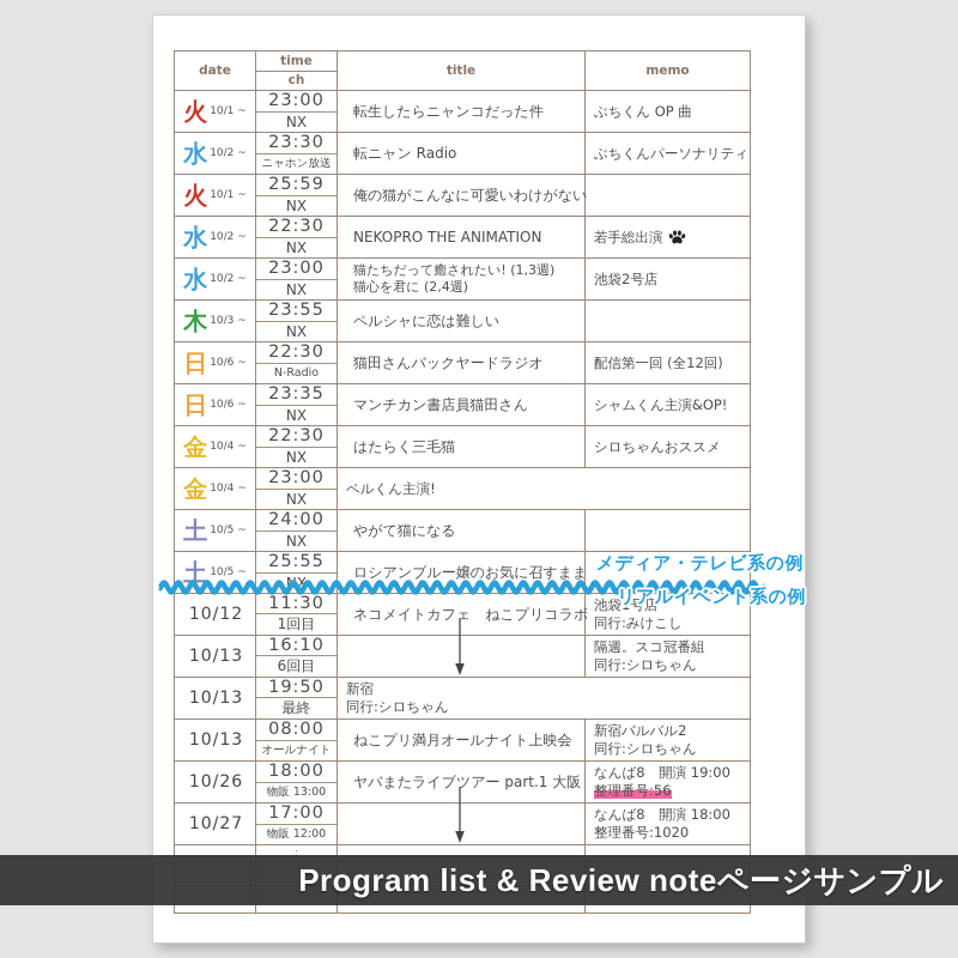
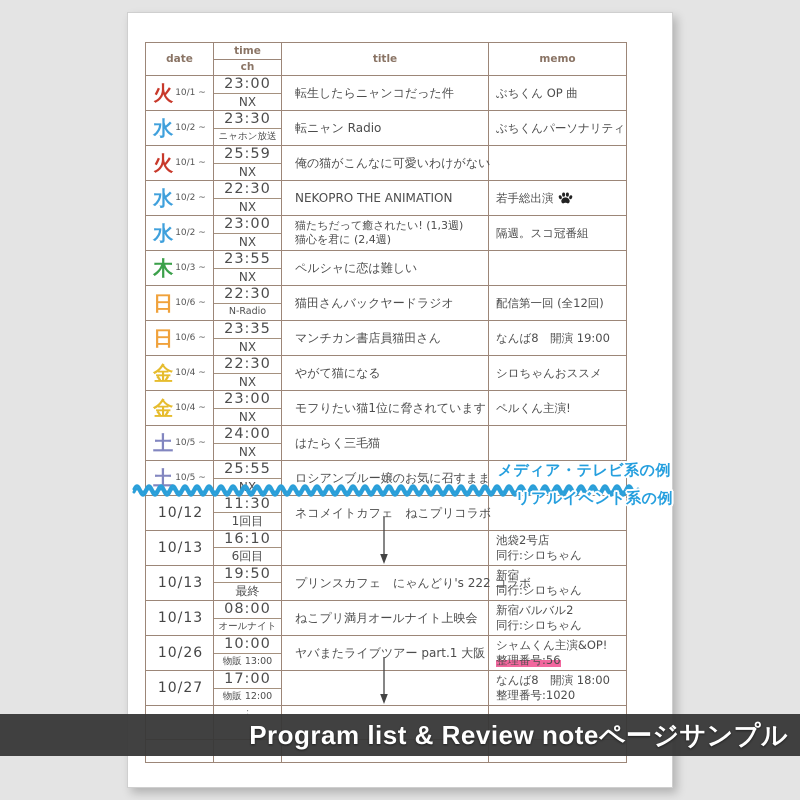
  date
  time
  ch
  title
  memo
  火
  10/1 ~
  23:00
  NX
  転生したらニャンコだった件
  ぶちくん OP 曲
  水
  10/2 ~
  23:30
  ニャホン放送
  転ニャン Radio
  ぶちくんパーソナリティ
  火
  10/1 ~
  25:59
  NX
  俺の猫がこんなに可愛いわけがない
  水
  10/2 ~
  22:30
  NX
  NEKOPRO THE ANIMATION
  若手総出演
  水
  10/2 ~
  23:00
  NX
  猫たちだって癒されたい! (1,3週)
  猫心を君に (2,4週)
- 池袋2号店
+ 隔週。スコ冠番組
  木
  10/3 ~
  23:55
  NX
  ペルシャに恋は難しい
  日
  10/6 ~
  22:30
  N-Radio
  猫田さんバックヤードラジオ
  配信第一回 (全12回)
  日
  10/6 ~
  23:35
  NX
  マンチカン書店員猫田さん
- シャムくん主演&OP!
+ なんば8 開演 19:00
  金
  10/4 ~
  22:30
  NX
- はたらく三毛猫
+ やがて猫になる
  シロちゃんおススメ
  金
  10/4 ~
  23:00
  NX
+ モフりたい猫1位に脅されています
  ペルくん主演!
  土
  10/5 ~
  24:00
  NX
- やがて猫になる
+ はたらく三毛猫
  土
  10/5 ~
  25:55
  ロシアンブルー嬢のお気に召すまま
  10/12
  11:30
  1回目
  ネコメイトカフェ ねこプリコラボ
- 池袋1号店
- 同行:みけこし
  10/13
  16:10
  6回目
- 隔週。スコ冠番組
+ 池袋2号店
  同行:シロちゃん
  10/13
  19:50
  最終
+ プリンスカフェ にゃんどり's 222 コラボ
  新宿
  同行:シロちゃん
  10/13
  08:00
  オールナイト
  ねこプリ満月オールナイト上映会
  新宿バルバル2
  同行:シロちゃん
  10/26
- 18:00
+ 10:00
  物販 13:00
  ヤバまたライブツアー part.1 大阪
- なんば8 開演 19:00
+ シャムくん主演&OP!
  整理番号:56
  10/27
  17:00
  物販 12:00
  なんば8 開演 18:00
  整理番号:1020
  :
  メディア・テレビ系の例
  リアルイベント系の例
  Program list & Review noteページサンプル
